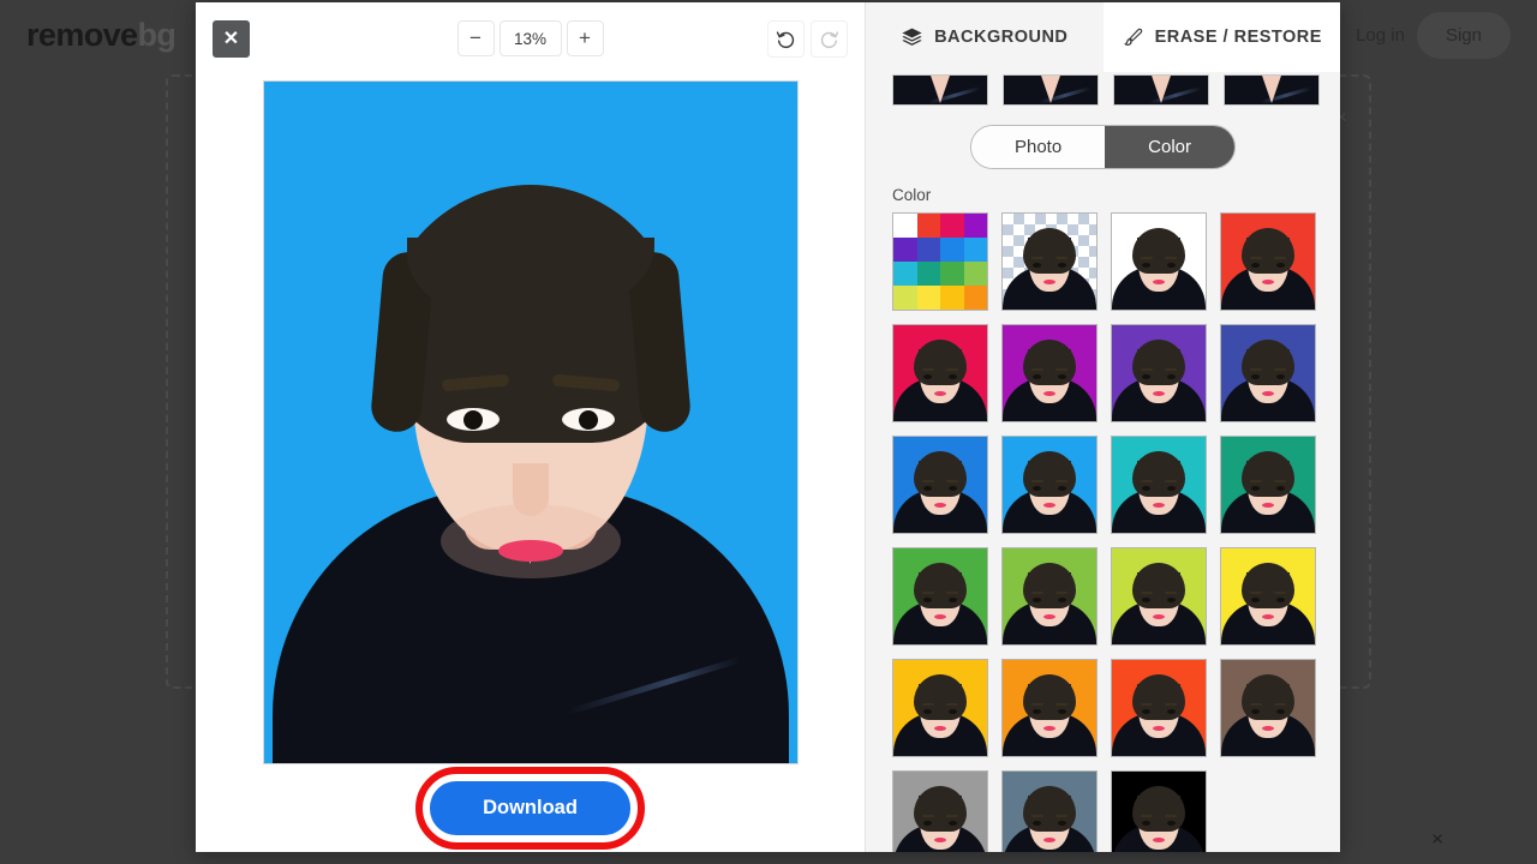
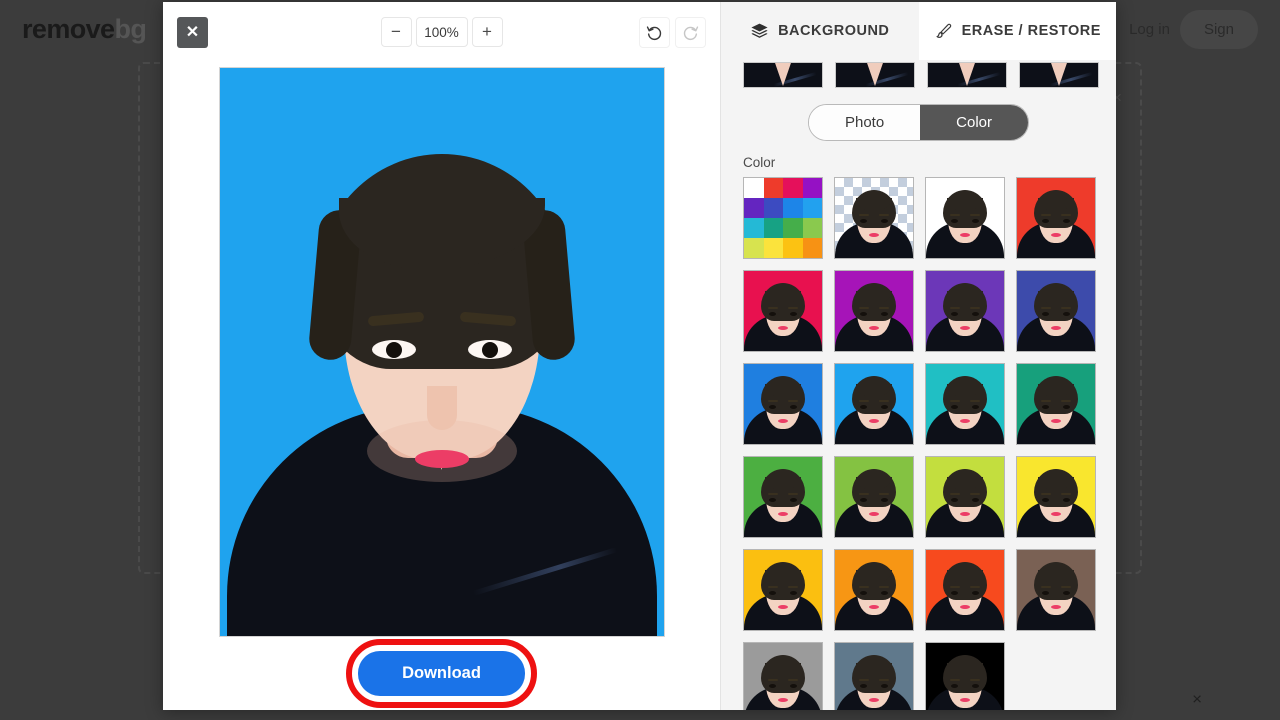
  removebg
  Sign
  ×
  ×
  ✕
  −
- 13%
+ 100%
  +
  Download
  BACKGROUND
  ERASE / RESTORE
  Photo
  Color
  Color
